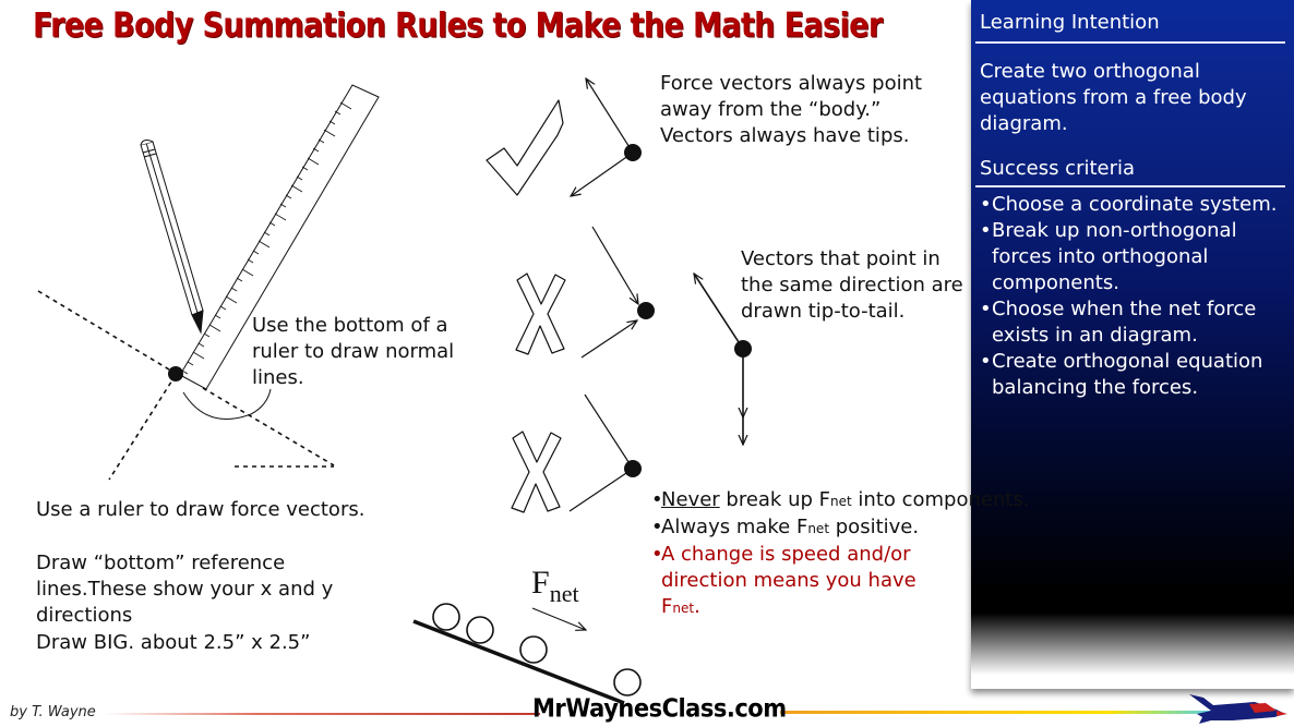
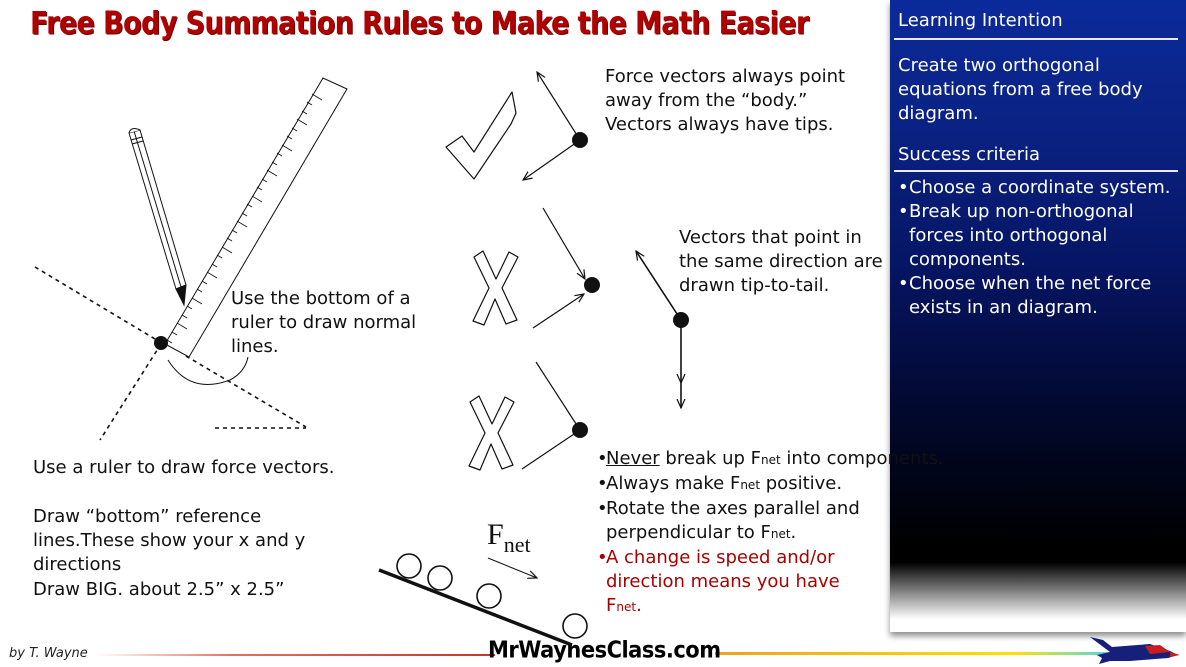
  Free Body Summation Rules to Make the Math Easier
  Learning Intention
  Create two orthogonal equations from a free body diagram.
  Success criteria
  Choose a coordinate system.
  Break up non-orthogonal forces into orthogonal components.
  Choose when the net force exists in an diagram.
- Create orthogonal equation balancing the forces.
  Use the bottom of a ruler to draw normal lines.
  Use a ruler to draw force vectors.
  Draw “bottom” reference lines.These show your x and y directions
  Draw BIG. about 2.5” x 2.5”
  Force vectors always point away from the “body.” Vectors always have tips.
  Vectors that point in the same direction are drawn tip-to-tail.
  Fnet
  Never break up Fnet into components.
  Always make Fnet positive.
+ Rotate the axes parallel and perpendicular to Fnet.
  A change is speed and/or direction means you have Fnet.
  by T. Wayne
  MrWaynesClass.com
